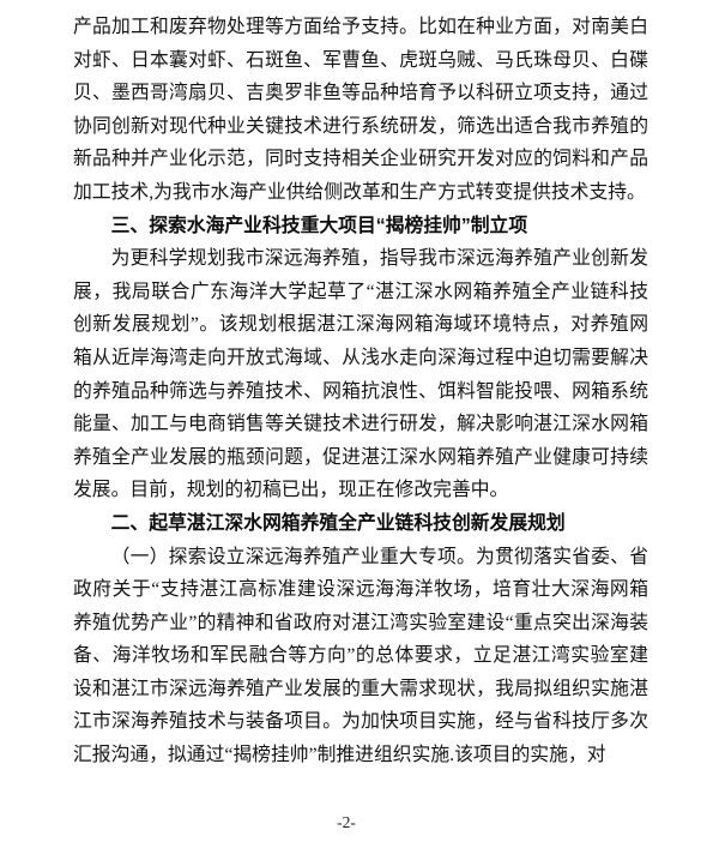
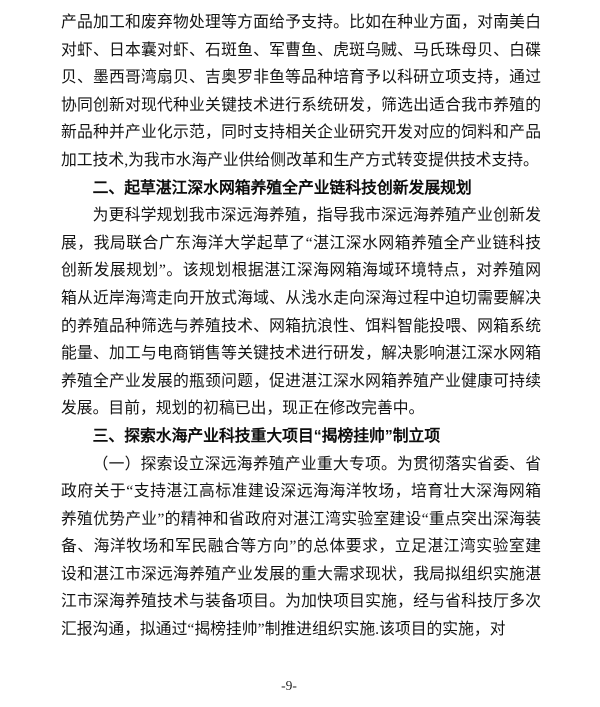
  产品加工和废弃物处理等方面给予支持。比如在种业方面，对南美白对虾、日本囊对虾、石斑鱼、军曹鱼、虎斑乌贼、马氏珠母贝、白碟贝、墨西哥湾扇贝、吉奥罗非鱼等品种培育予以科研立项支持，通过协同创新对现代种业关键技术进行系统研发，筛选出适合我市养殖的新品种并产业化示范，同时支持相关企业研究开发对应的饲料和产品加工技术,为我市水海产业供给侧改革和生产方式转变提供技术支持。
- 三、探索水海产业科技重大项目“揭榜挂帅”制立项
+ 二、起草湛江深水网箱养殖全产业链科技创新发展规划
  为更科学规划我市深远海养殖，指导我市深远海养殖产业创新发展，我局联合广东海洋大学起草了“湛江深水网箱养殖全产业链科技创新发展规划”。该规划根据湛江深海网箱海域环境特点，对养殖网箱从近岸海湾走向开放式海域、从浅水走向深海过程中迫切需要解决的养殖品种筛选与养殖技术、网箱抗浪性、饵料智能投喂、网箱系统能量、加工与电商销售等关键技术进行研发，解决影响湛江深水网箱养殖全产业发展的瓶颈问题，促进湛江深水网箱养殖产业健康可持续发展。目前，规划的初稿已出，现正在修改完善中。
- 二、起草湛江深水网箱养殖全产业链科技创新发展规划
+ 三、探索水海产业科技重大项目“揭榜挂帅”制立项
  （一）探索设立深远海养殖产业重大专项。为贯彻落实省委、省政府关于“支持湛江高标准建设深远海海洋牧场，培育壮大深海网箱养殖优势产业”的精神和省政府对湛江湾实验室建设“重点突出深海装备、海洋牧场和军民融合等方向”的总体要求，立足湛江湾实验室建设和湛江市深远海养殖产业发展的重大需求现状，我局拟组织实施湛江市深海养殖技术与装备项目。为加快项目实施，经与省科技厅多次汇报沟通，拟通过“揭榜挂帅”制推进组织实施.该项目的实施，对
- -2-
+ -9-
